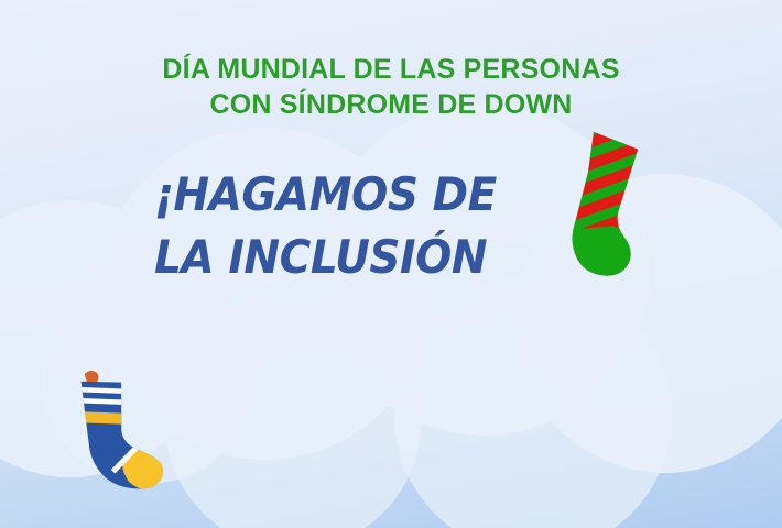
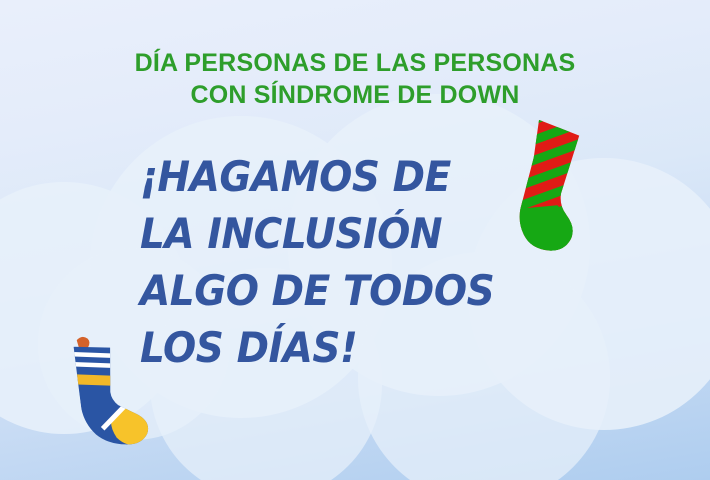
- DÍA MUNDIAL DE LAS PERSONAS
+ DÍA PERSONAS DE LAS PERSONAS
  CON SÍNDROME DE DOWN
  ¡HAGAMOS DE
  LA INCLUSIÓN
+ ALGO DE TODOS
+ LOS DÍAS!
